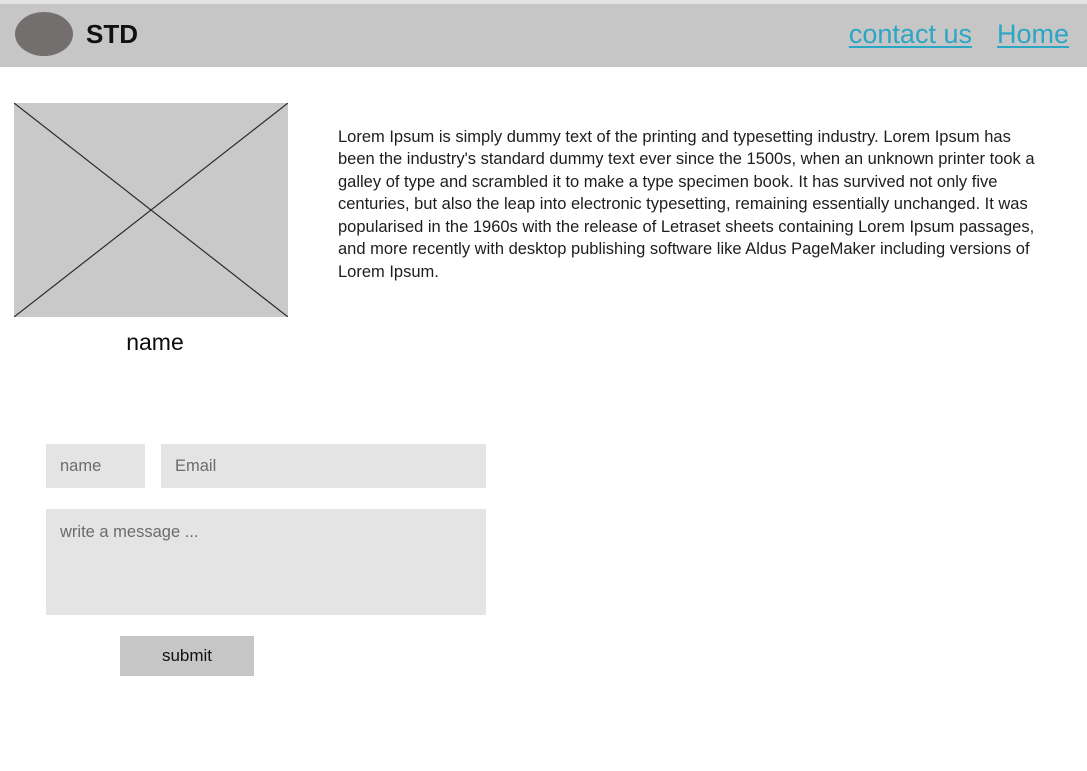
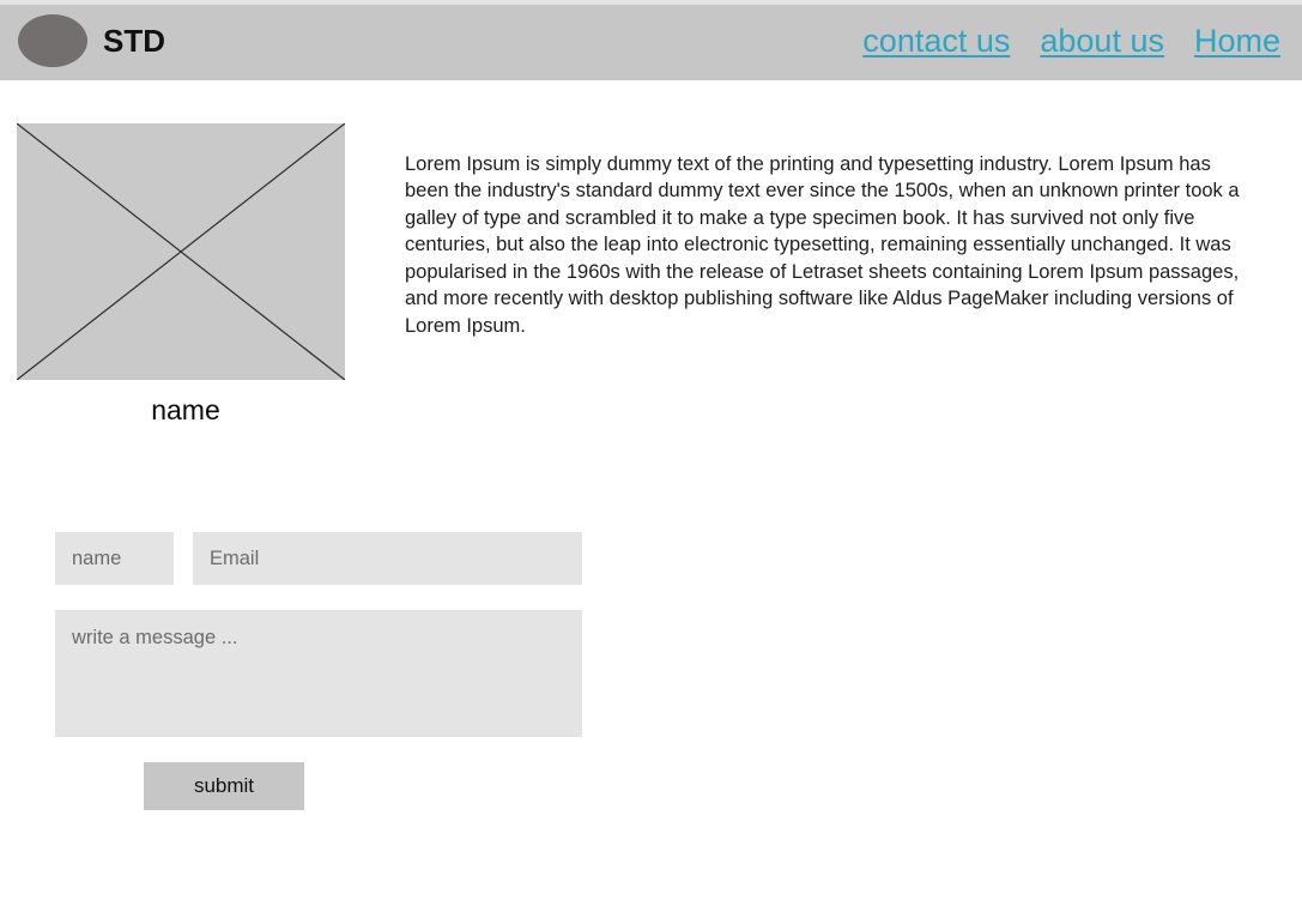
  STD
  contact us
+ about us
  Home
  name
  Lorem Ipsum is simply dummy text of the printing and typesetting industry. Lorem Ipsum has been the industry's standard dummy text ever since the 1500s, when an unknown printer took a galley of type and scrambled it to make a type specimen book. It has survived not only five centuries, but also the leap into electronic typesetting, remaining essentially unchanged. It was popularised in the 1960s with the release of Letraset sheets containing Lorem Ipsum passages, and more recently with desktop publishing software like Aldus PageMaker including versions of Lorem Ipsum.
  name
  Email
  write a message ...
  submit
